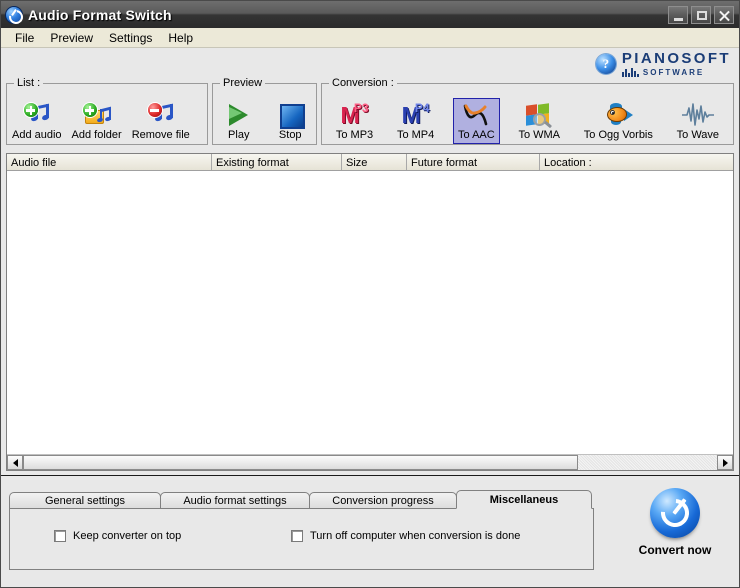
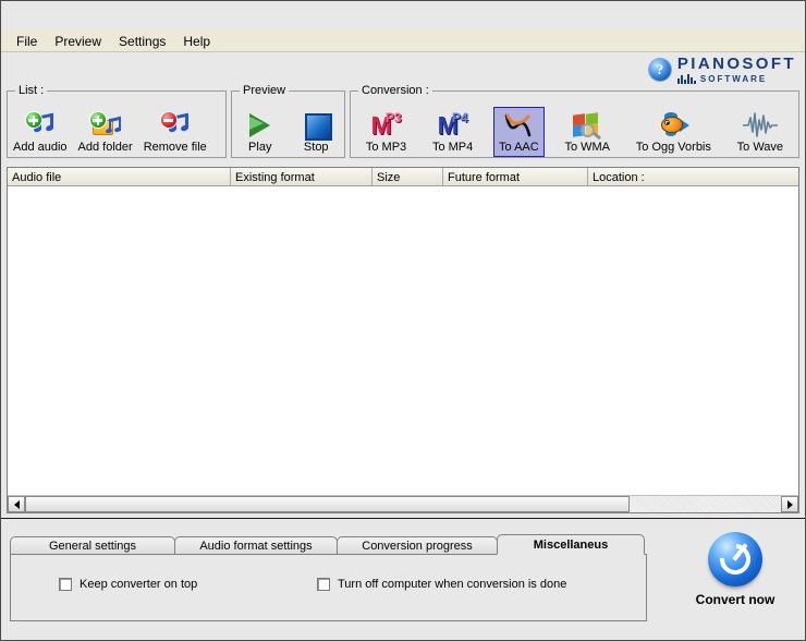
- Audio Format Switch
  File
  Preview
  Settings
  Help
  PIANOSOFT
  SOFTWARE
  List :
  Add audio
  Add folder
  Remove file
  Preview
  Play
  Stop
  Conversion :
  M
  P3
  To MP3
  M
  P4
  To MP4
  To AAC
  To WMA
  To Ogg Vorbis
  To Wave
  Audio file
  Existing format
  Size
  Future format
  Location :
  General settings
  Audio format settings
  Conversion progress
  Miscellaneus
  Keep converter on top
  Turn off computer when conversion is done
  Convert now
